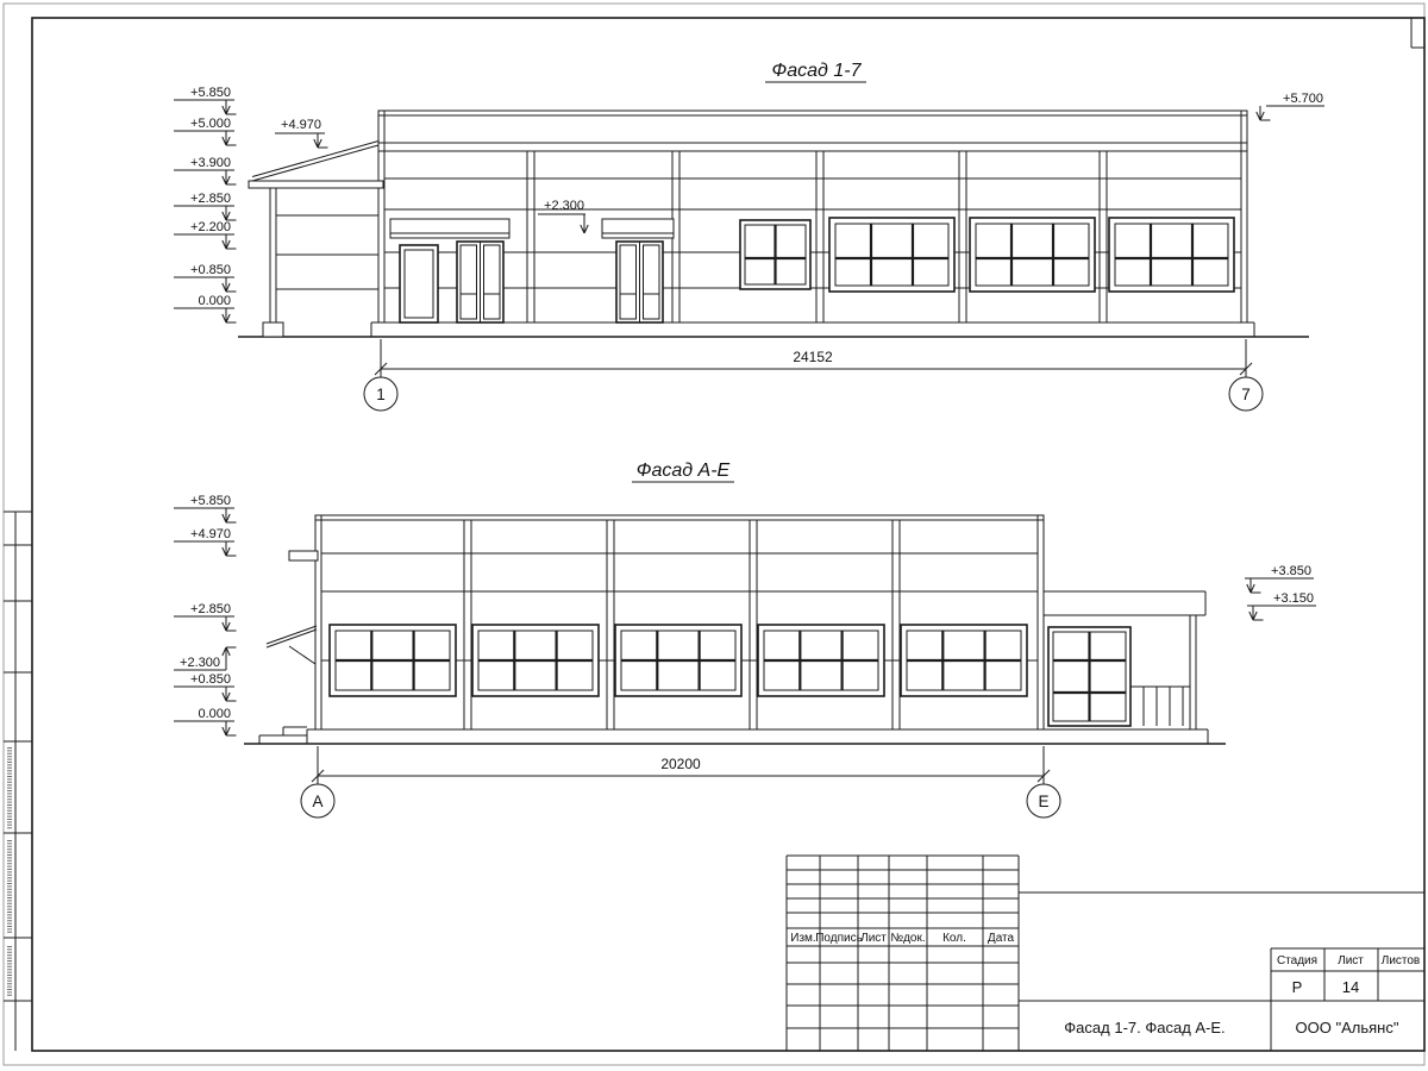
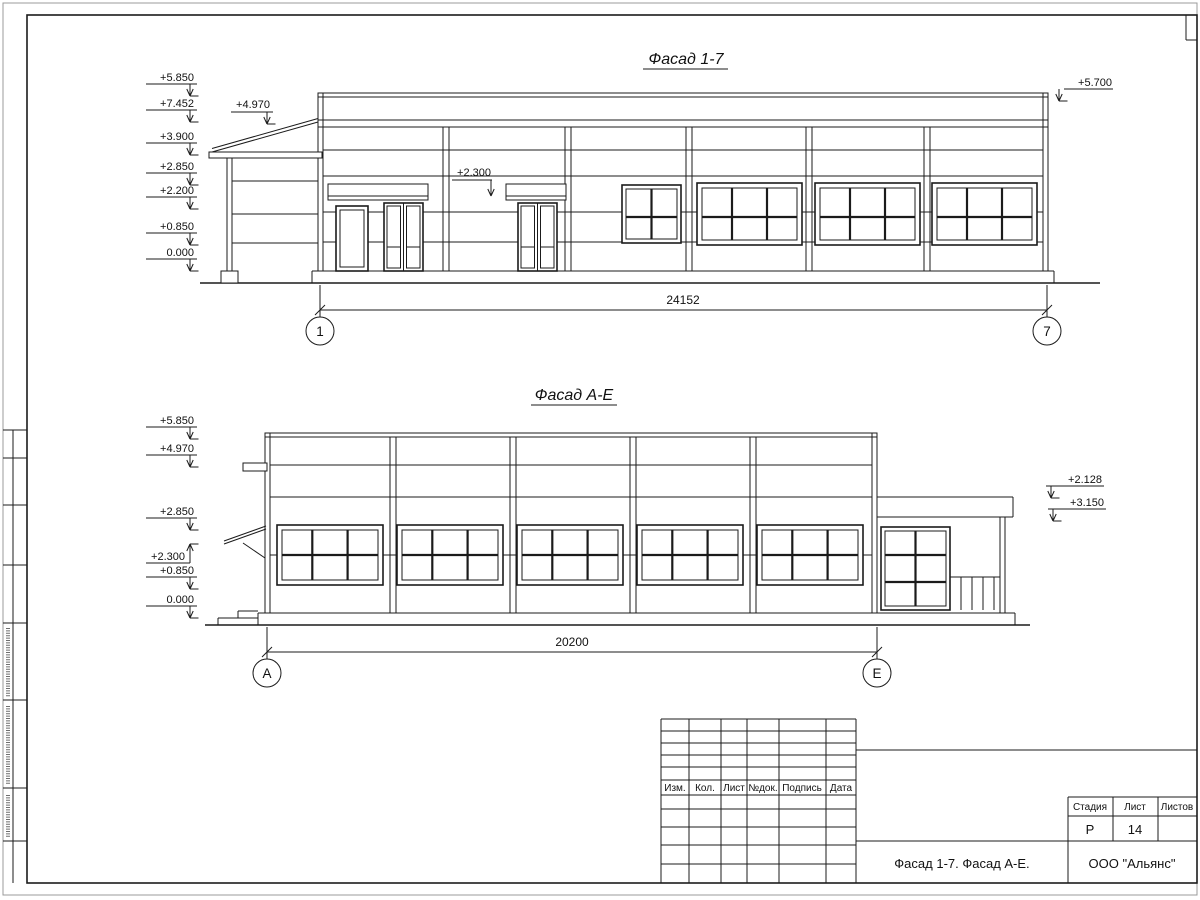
  Фасад 1-7
  +5.850
- +5.000
+ +7.452
  +3.900
  +2.850
  +2.200
  +0.850
  0.000
  +4.970
  +2.300
  +5.700
  24152
  1
  7
  Фасад А-Е
  +5.850
  +4.970
  +2.850
  +2.300
  +0.850
  0.000
- +3.850
+ +2.128
  +3.150
  20200
  А
  Е
  Изм.
- Подпись
+ Кол.
  Лист
  №док.
- Кол.
+ Подпись
  Дата
  Стадия
  Лист
  Листов
  Р
  14
  Фасад 1-7. Фасад А-Е.
  ООО "Альянс"
